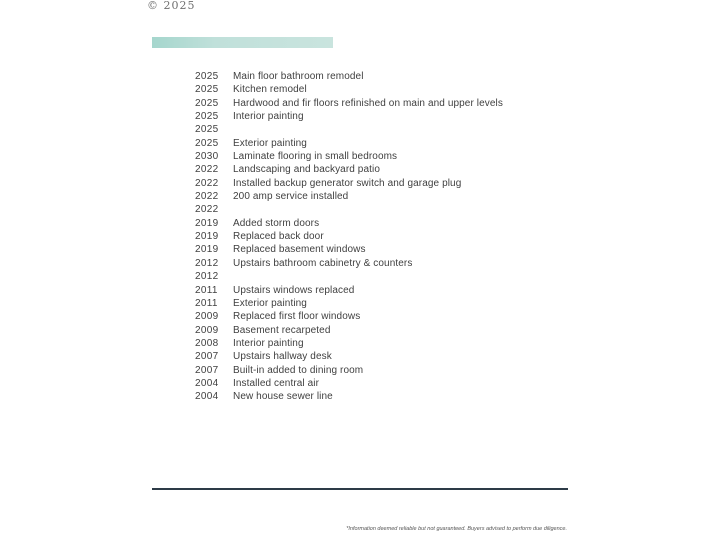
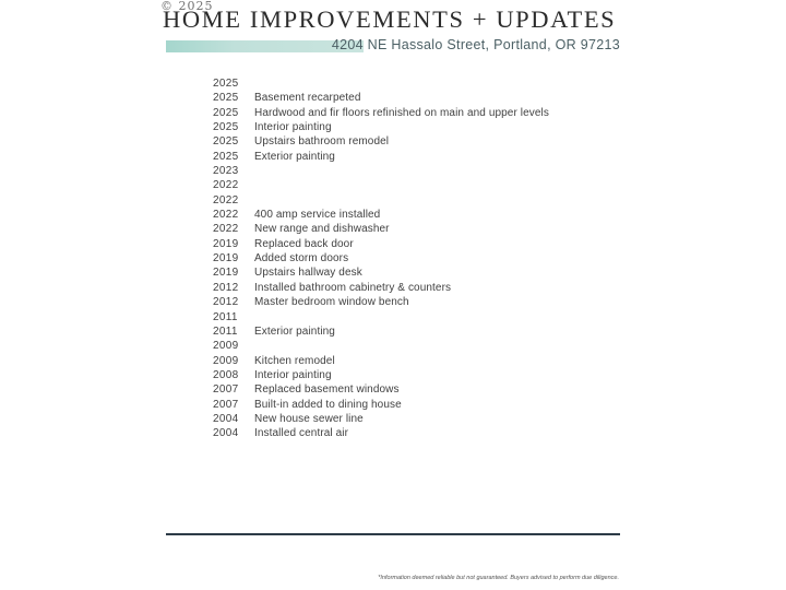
  © 2025
+ HOME IMPROVEMENTS + UPDATES
+ 4204 NE Hassalo Street, Portland, OR 97213
  2025
- Main floor bathroom remodel
  2025
- Kitchen remodel
+ Basement recarpeted
  2025
  Hardwood and fir floors refinished on main and upper levels
  2025
  Interior painting
  2025
+ Upstairs bathroom remodel
  2025
  Exterior painting
- 2030
+ 2023
- Laminate flooring in small bedrooms
  2022
- Landscaping and backyard patio
  2022
- Installed backup generator switch and garage plug
  2022
- 200 amp service installed
+ 400 amp service installed
  2022
+ New range and dishwasher
  2019
- Added storm doors
+ Replaced back door
  2019
- Replaced back door
+ Added storm doors
  2019
- Replaced basement windows
+ Upstairs hallway desk
  2012
- Upstairs bathroom cabinetry & counters
+ Installed bathroom cabinetry & counters
  2012
+ Master bedroom window bench
  2011
- Upstairs windows replaced
  2011
  Exterior painting
  2009
- Replaced first floor windows
  2009
- Basement recarpeted
+ Kitchen remodel
  2008
  Interior painting
  2007
- Upstairs hallway desk
+ Replaced basement windows
  2007
- Built-in added to dining room
+ Built-in added to dining house
  2004
- Installed central air
+ New house sewer line
  2004
- New house sewer line
+ Installed central air
